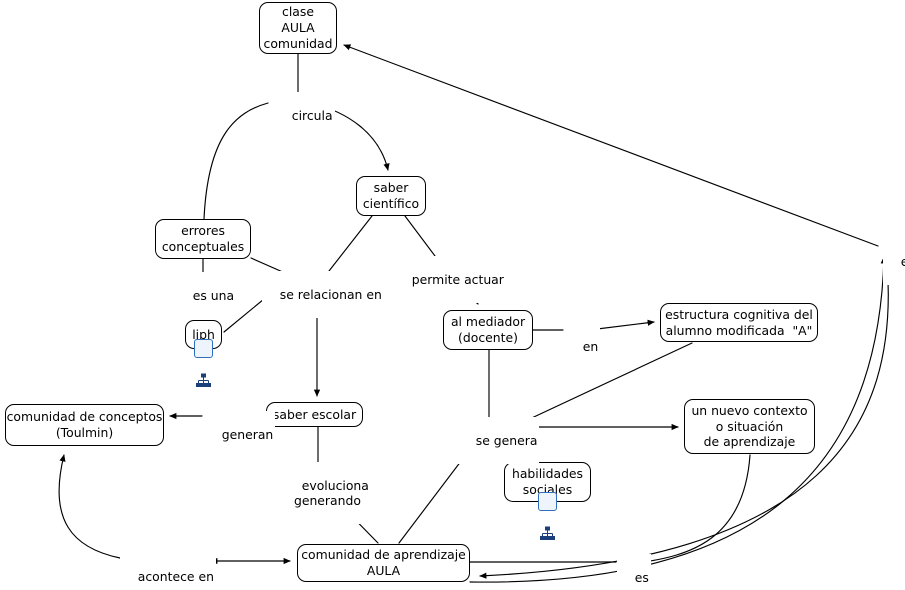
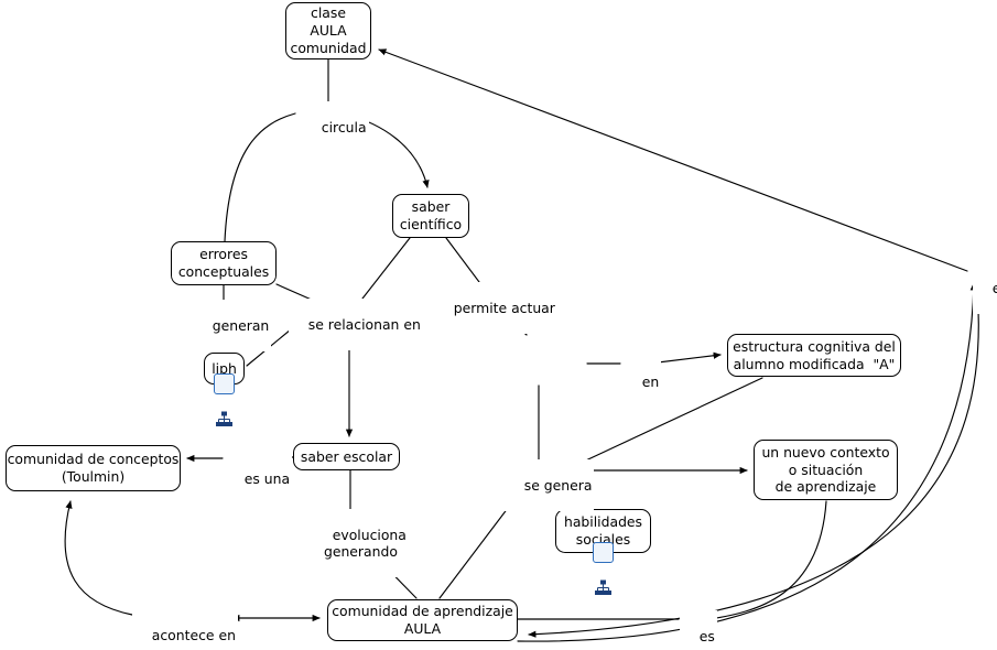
  clase
  AULA
  comunidad
  saber
  científico
  errores
  conceptuales
  liph
- al mediador
- (docente)
  estructura cognitiva del
  alumno modificada "A"
  comunidad de conceptos
  (Toulmin)
  saber escolar
  un nuevo contexto
  o situación
  de aprendizaje
  habilidades
  sociales
  comunidad de aprendizaje
  AULA
  circula
- es una
+ generan
  se relacionan en
  permite actuar
  en
- generan
+ es una
  se genera
  evoluciona
  generando
  acontece en
  es
